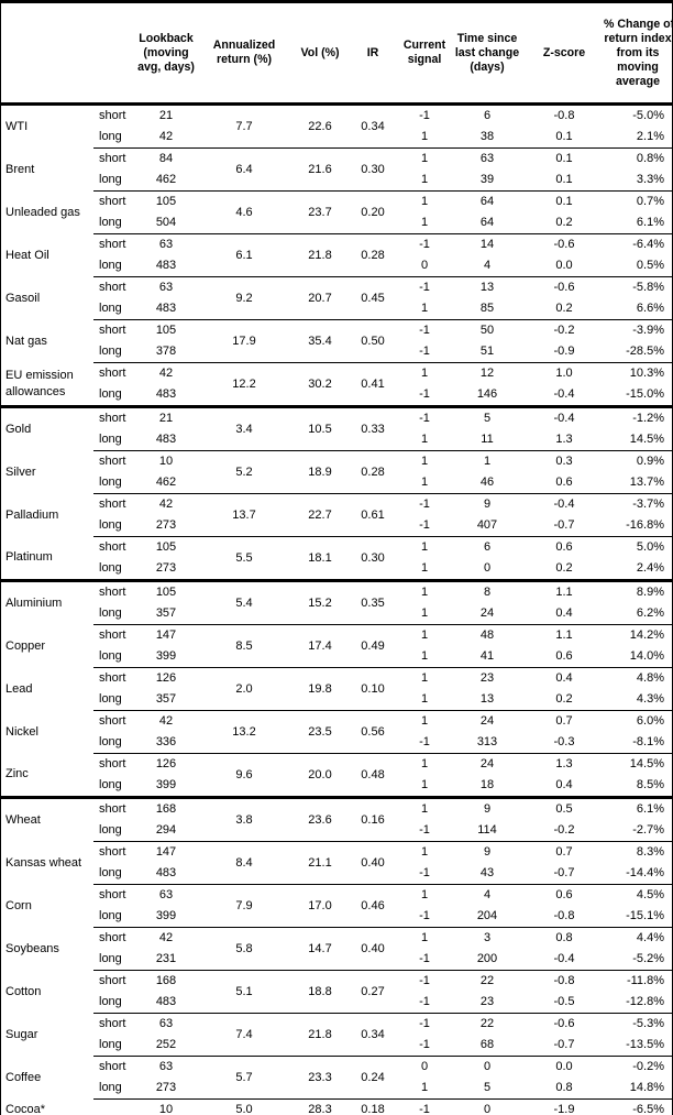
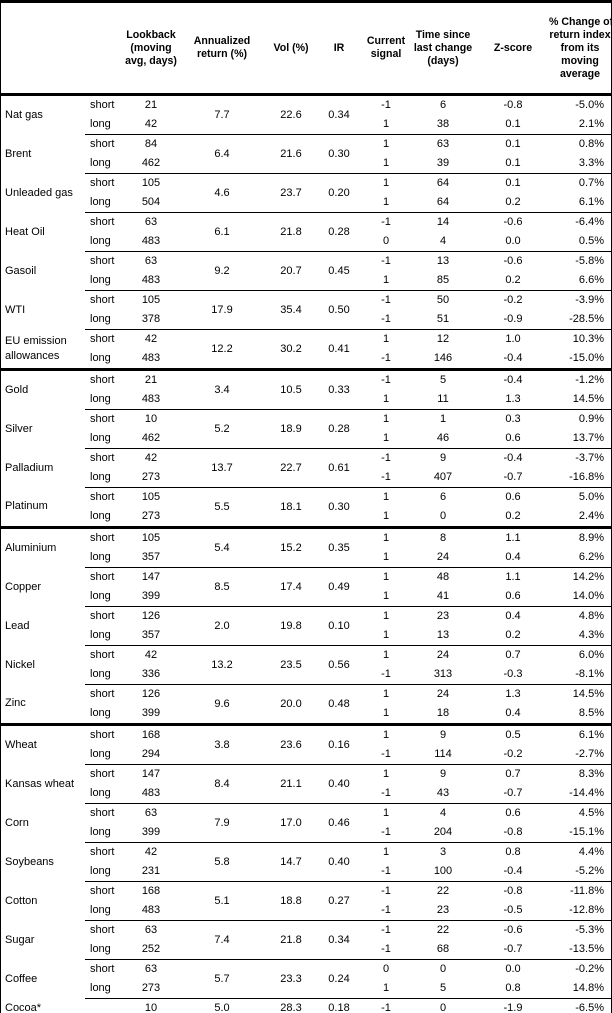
  		Lookback (moving avg, days)	Annualized return (%)	Vol (%)	IR	Current signal	Time since last change (days)	Z-score	% Change o return index from its moving average
- WTI	short	21	7.7	22.6	0.34	-1	6	-0.8	-5.0%
+ Nat gas	short	21	7.7	22.6	0.34	-1	6	-0.8	-5.0%
  long	42	1	38	0.1	2.1%
  Brent	short	84	6.4	21.6	0.30	1	63	0.1	0.8%
  long	462	1	39	0.1	3.3%
  Unleaded gas	short	105	4.6	23.7	0.20	1	64	0.1	0.7%
  long	504	1	64	0.2	6.1%
  Heat Oil	short	63	6.1	21.8	0.28	-1	14	-0.6	-6.4%
  long	483	0	4	0.0	0.5%
  Gasoil	short	63	9.2	20.7	0.45	-1	13	-0.6	-5.8%
  long	483	1	85	0.2	6.6%
- Nat gas	short	105	17.9	35.4	0.50	-1	50	-0.2	-3.9%
+ WTI	short	105	17.9	35.4	0.50	-1	50	-0.2	-3.9%
  long	378	-1	51	-0.9	-28.5%
  EU emission allowances	short	42	12.2	30.2	0.41	1	12	1.0	10.3%
  long	483	-1	146	-0.4	-15.0%
  Gold	short	21	3.4	10.5	0.33	-1	5	-0.4	-1.2%
  long	483	1	11	1.3	14.5%
  Silver	short	10	5.2	18.9	0.28	1	1	0.3	0.9%
  long	462	1	46	0.6	13.7%
  Palladium	short	42	13.7	22.7	0.61	-1	9	-0.4	-3.7%
  long	273	-1	407	-0.7	-16.8%
  Platinum	short	105	5.5	18.1	0.30	1	6	0.6	5.0%
  long	273	1	0	0.2	2.4%
  Aluminium	short	105	5.4	15.2	0.35	1	8	1.1	8.9%
  long	357	1	24	0.4	6.2%
  Copper	short	147	8.5	17.4	0.49	1	48	1.1	14.2%
  long	399	1	41	0.6	14.0%
  Lead	short	126	2.0	19.8	0.10	1	23	0.4	4.8%
  long	357	1	13	0.2	4.3%
  Nickel	short	42	13.2	23.5	0.56	1	24	0.7	6.0%
  long	336	-1	313	-0.3	-8.1%
  Zinc	short	126	9.6	20.0	0.48	1	24	1.3	14.5%
  long	399	1	18	0.4	8.5%
  Wheat	short	168	3.8	23.6	0.16	1	9	0.5	6.1%
  long	294	-1	114	-0.2	-2.7%
  Kansas wheat	short	147	8.4	21.1	0.40	1	9	0.7	8.3%
  long	483	-1	43	-0.7	-14.4%
  Corn	short	63	7.9	17.0	0.46	1	4	0.6	4.5%
  long	399	-1	204	-0.8	-15.1%
  Soybeans	short	42	5.8	14.7	0.40	1	3	0.8	4.4%
- long	231	-1	200	-0.4	-5.2%
+ long	231	-1	100	-0.4	-5.2%
  Cotton	short	168	5.1	18.8	0.27	-1	22	-0.8	-11.8%
  long	483	-1	23	-0.5	-12.8%
  Sugar	short	63	7.4	21.8	0.34	-1	22	-0.6	-5.3%
  long	252	-1	68	-0.7	-13.5%
  Coffee	short	63	5.7	23.3	0.24	0	0	0.0	-0.2%
  long	273	1	5	0.8	14.8%
  Cocoa*		10	5.0	28.3	0.18	-1	0	-1.9	-6.5%
